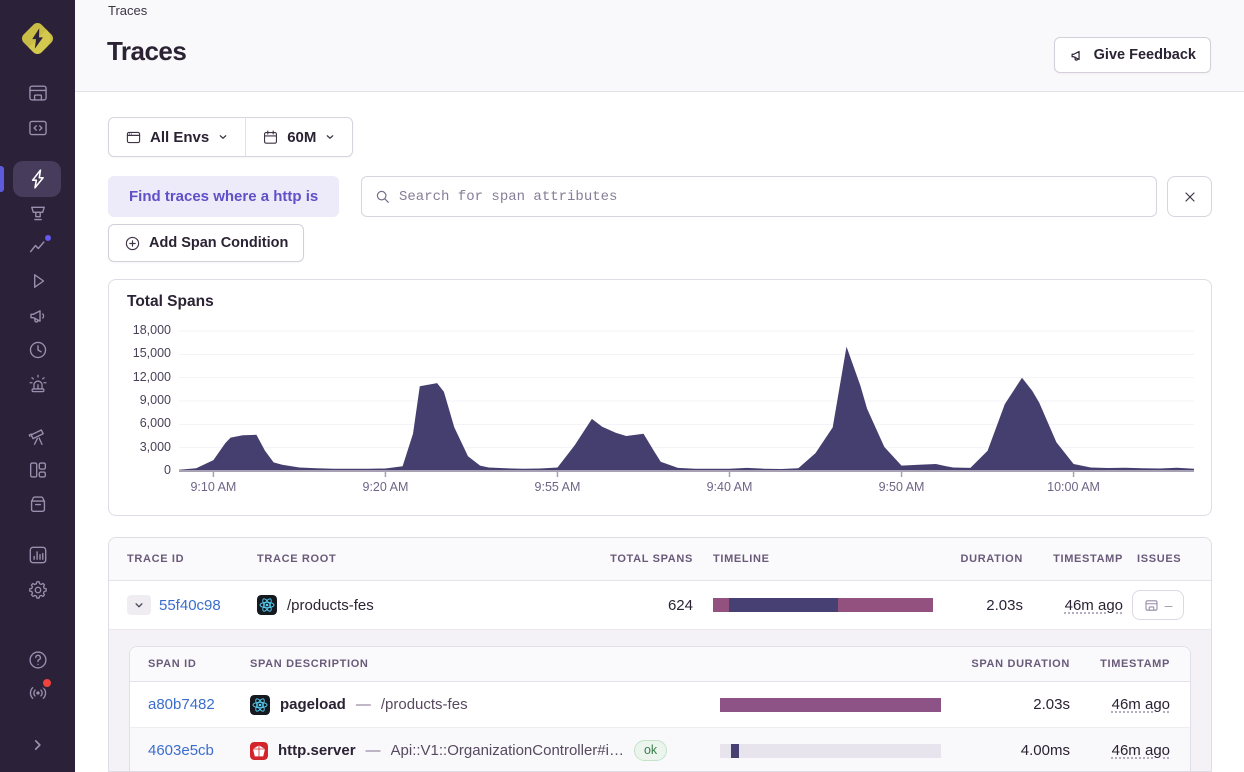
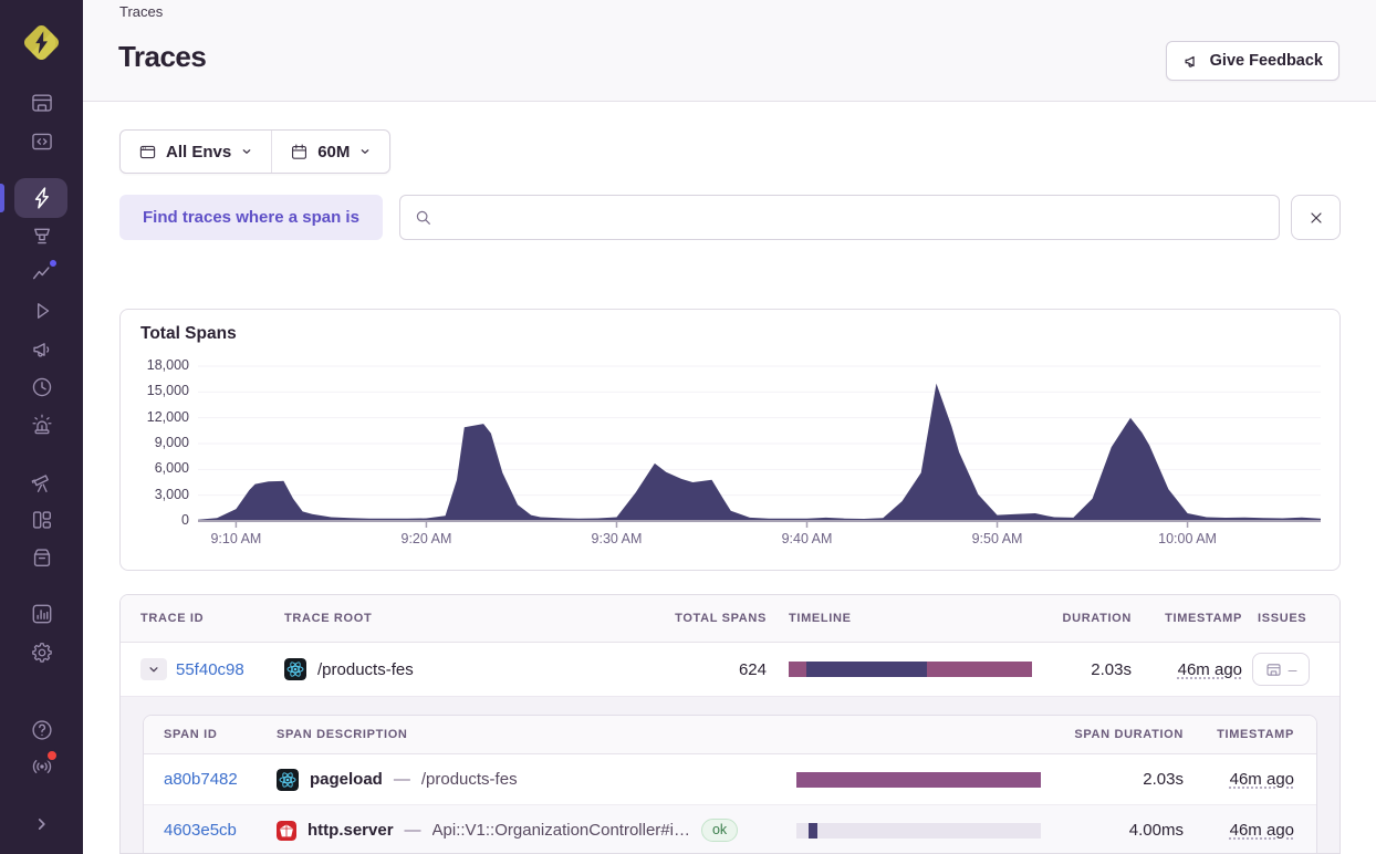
  Traces
  Traces
  Give Feedback
  All Envs
  60M
- Find traces where a http is
+ Find traces where a span is
- Search for span attributes
- Add Span Condition
  Total Spans
  0
  3,000
  6,000
  9,000
  12,000
  15,000
  18,000
  9:10 AM
  9:20 AM
- 9:55 AM
+ 9:30 AM
  9:40 AM
  9:50 AM
  10:00 AM
  TRACE ID
  TRACE ROOT
  TOTAL SPANS
  TIMELINE
  DURATION
  TIMESTAMP
  ISSUES
  55f40c98
  /products-fes
  624
  2.03s
  46m ago
  –
  SPAN ID
  SPAN DESCRIPTION
  SPAN DURATION
  TIMESTAMP
  a80b7482
  pageload
  —
  /products-fes
  2.03s
  46m ago
  4603e5cb
  http.server
  —
  Api::V1::OrganizationController#i…
  ok
  4.00ms
  46m ago
